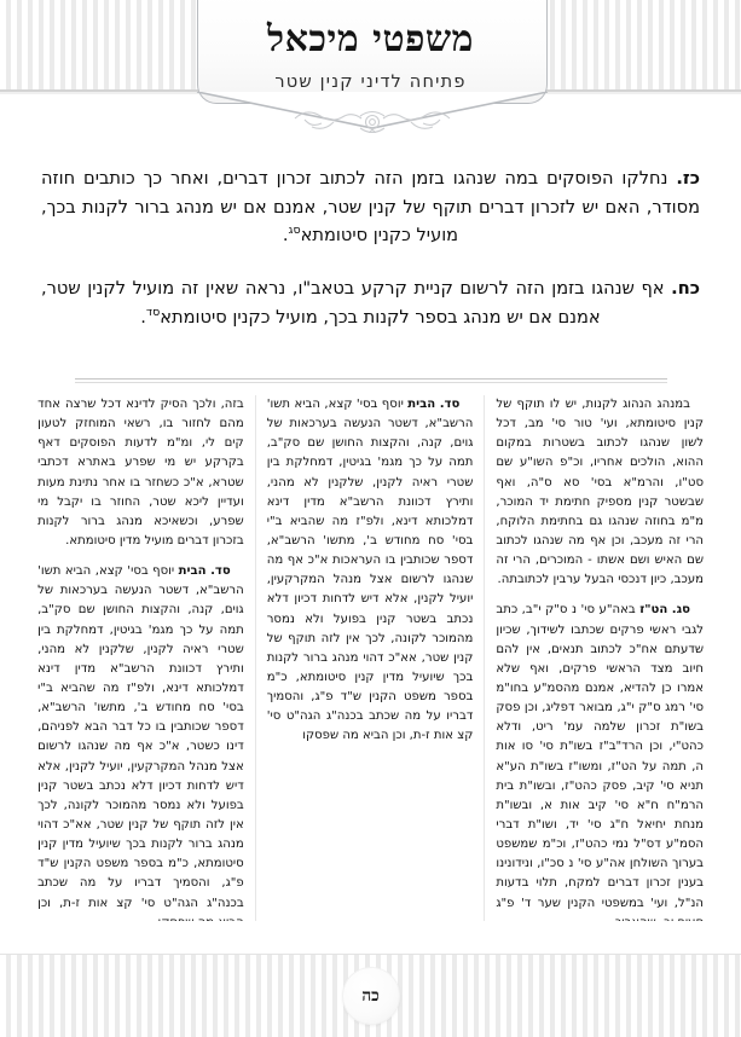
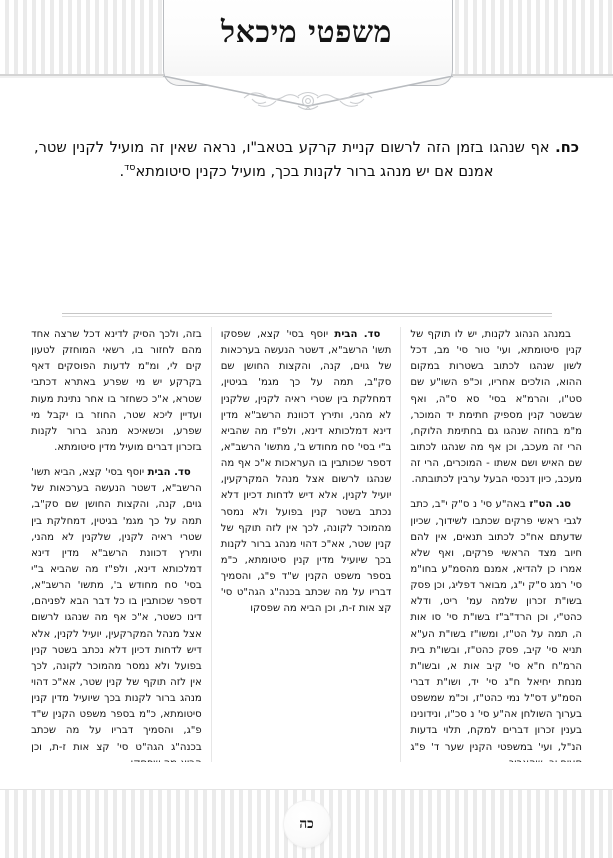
  משפטי מיכאל
- פתיחה לדיני קנין שטר
- כז. נחלקו הפוסקים במה שנהגו בזמן הזה לכתוב זכרון דברים, ואחר כך כותבים חוזה מסודר, האם יש לזכרון דברים תוקף של קנין שטר, אמנם אם יש מנהג ברור לקנות בכך, מועיל כקנין סיטומתאסג.
- כח. אף שנהגו בזמן הזה לרשום קניית קרקע בטאב"ו, נראה שאין זה מועיל לקנין שטר, אמנם אם יש מנהג בספר לקנות בכך, מועיל כקנין סיטומתאסד.
+ כח. אף שנהגו בזמן הזה לרשום קניית קרקע בטאב"ו, נראה שאין זה מועיל לקנין שטר, אמנם אם יש מנהג ברור לקנות בכך, מועיל כקנין סיטומתאסד.
  במנהג הנהוג לקנות, יש לו תוקף של קנין סיטומתא, ועי' טור סי' מב, דכל לשון שנהגו לכתוב בשטרות במקום ההוא, הולכים אחריו, וכ"פ השו"ע שם סט"ו, והרמ"א בסי' סא ס"ה, ואף שבשטר קנין מספיק חתימת יד המוכר, מ"מ בחוזה שנהגו גם בחתימת הלוקח, הרי זה מעכב, וכן אף מה שנהגו לכתוב שם האיש ושם אשתו - המוכרים, הרי זה מעכב, כיון דנכסי הבעל ערבין לכתובתה.
  סג. הט"ז באה"ע סי' נ ס"ק י"ב, כתב לגבי ראשי פרקים שכתבו לשידוך, שכיון שדעתם אח"כ לכתוב תנאים, אין להם חיוב מצד הראשי פרקים, ואף שלא אמרו כן להדיא, אמנם מהסמ"ע בחו"מ סי' רמג ס"ק י"ג, מבואר דפליג, וכן פסק בשו"ת זכרון שלמה עמ' ריט, ודלא כהט"י, וכן הרד"ב"ז בשו"ת סי' סו אות ה, תמה על הט"ז, ומשו"ז בשו"ת הע"א תניא סי' קיב, פסק כהט"ז, ובשו"ת בית הרמ"ח ח"א סי' קיב אות א, ובשו"ת מנחת יחיאל ח"ג סי' יד, ושו"ת דברי הסמ"ע דס"ל נמי כהט"ז, וכ"מ שמשפט בערוך השולחן אה"ע סי' נ סכ"ו, ונידונינו בענין זכרון דברים למקח, תלוי בדעות הנ"ל, ועי' במשפטי הקנין שער ד' פ"ג
- סד. הבית יוסף בסי' קצא, הביא תשו' הרשב"א, דשטר הנעשה בערכאות של גוים, קנה, והקצות החושן שם סק"ב, תמה על כך מגמ' בגיטין, דמחלקת בין שטרי ראיה לקנין, שלקנין לא מהני, ותירץ דכוונת הרשב"א מדין דינא דמלכותא דינא, ולפ"ז מה שהביא ב"י בסי' סח מחודש ב', מתשו' הרשב"א, דספר שכותבין בו העראכות א"כ אף מה שנהגו לרשום אצל מנהל המקרקעין, יועיל לקנין, אלא דיש לדחות דכיון דלא נכתב בשטר קנין בפועל ולא נמסר מהמוכר לקונה, לכך אין לזה תוקף של קנין שטר, אא"כ דהוי מנהג ברור לקנות בכך שיועיל מדין קנין סיטומתא, כ"מ בספר משפט הקנין ש"ד פ"ג, והסמיך דבריו על מה שכתב בכנה"ג הגה"ט סי' קצ אות ז-ת, וכן הביא מה שפסקו
+ סד. הבית יוסף בסי' קצא, שפסקו תשו' הרשב"א, דשטר הנעשה בערכאות של גוים, קנה, והקצות החושן שם סק"ב, תמה על כך מגמ' בגיטין, דמחלקת בין שטרי ראיה לקנין, שלקנין לא מהני, ותירץ דכוונת הרשב"א מדין דינא דמלכותא דינא, ולפ"ז מה שהביא ב"י בסי' סח מחודש ב', מתשו' הרשב"א, דספר שכותבין בו העראכות א"כ אף מה שנהגו לרשום אצל מנהל המקרקעין, יועיל לקנין, אלא דיש לדחות דכיון דלא נכתב בשטר קנין בפועל ולא נמסר מהמוכר לקונה, לכך אין לזה תוקף של קנין שטר, אא"כ דהוי מנהג ברור לקנות בכך שיועיל מדין קנין סיטומתא, כ"מ בספר משפט הקנין ש"ד פ"ג, והסמיך דבריו על מה שכתב בכנה"ג הגה"ט סי' קצ אות ז-ת, וכן הביא מה שפסקו
  בזה, ולכך הסיק לדינא דכל שרצה אחד מהם לחזור בו, רשאי המוחזק לטעון קים לי, ומ"מ לדעות הפוסקים דאף בקרקע יש מי שפרע באתרא דכתבי שטרא, א"כ כשחזר בו אחר נתינת מעות ועדיין ליכא שטר, החוזר בו יקבל מי שפרע, וכשאיכא מנהג ברור לקנות בזכרון דברים מועיל מדין סיטומתא.
  סד. הבית יוסף בסי' קצא, הביא תשו' הרשב"א, דשטר הנעשה בערכאות של גוים, קנה, והקצות החושן שם סק"ב, תמה על כך מגמ' בגיטין, דמחלקת בין שטרי ראיה לקנין, שלקנין לא מהני, ותירץ דכוונת הרשב"א מדין דינא דמלכותא דינא, ולפ"ז מה שהביא ב"י בסי' סח מחודש ב', מתשו' הרשב"א, דספר שכותבין בו כל דבר הבא לפניהם, דינו כשטר, א"כ אף מה שנהגו לרשום אצל מנהל המקרקעין, יועיל לקנין, אלא דיש לדחות דכיון דלא נכתב בשטר קנין בפועל ולא נמסר מהמוכר לקונה, לכך אין לזה תוקף של קנין שטר, אא"כ דהוי מנהג ברור לקנות בכך שיועיל מדין קנין סיטומתא, כ"מ בספר משפט הקנין ש"ד פ"ג, והסמיך דבריו על מה שכתב בכנה"ג הגה"ט סי' קצ אות ז-ת, וכן
  כה
